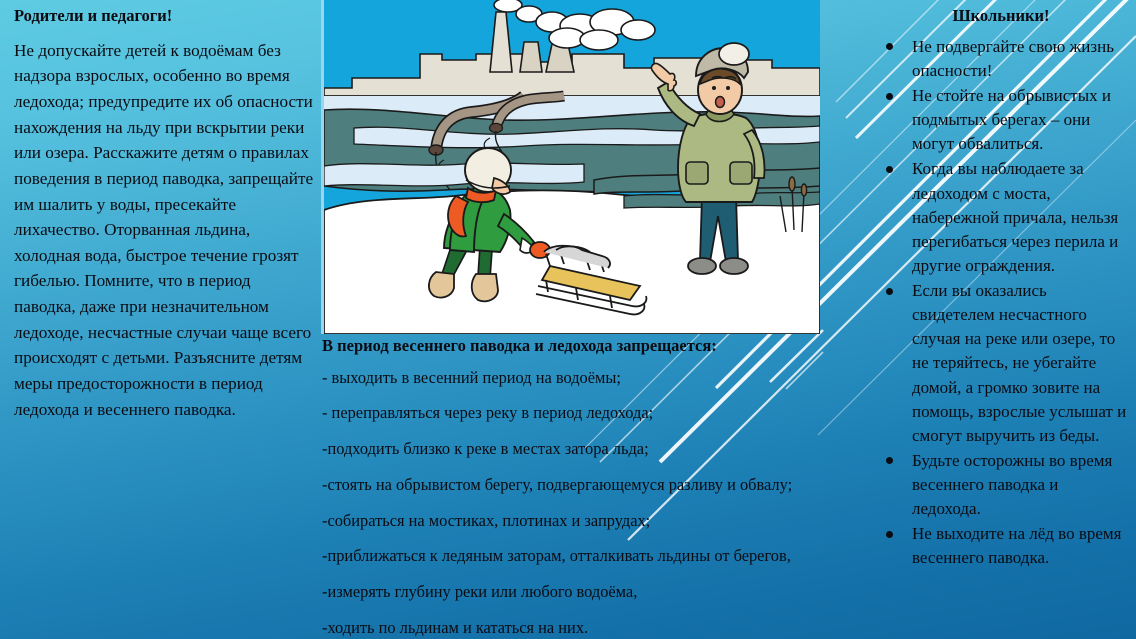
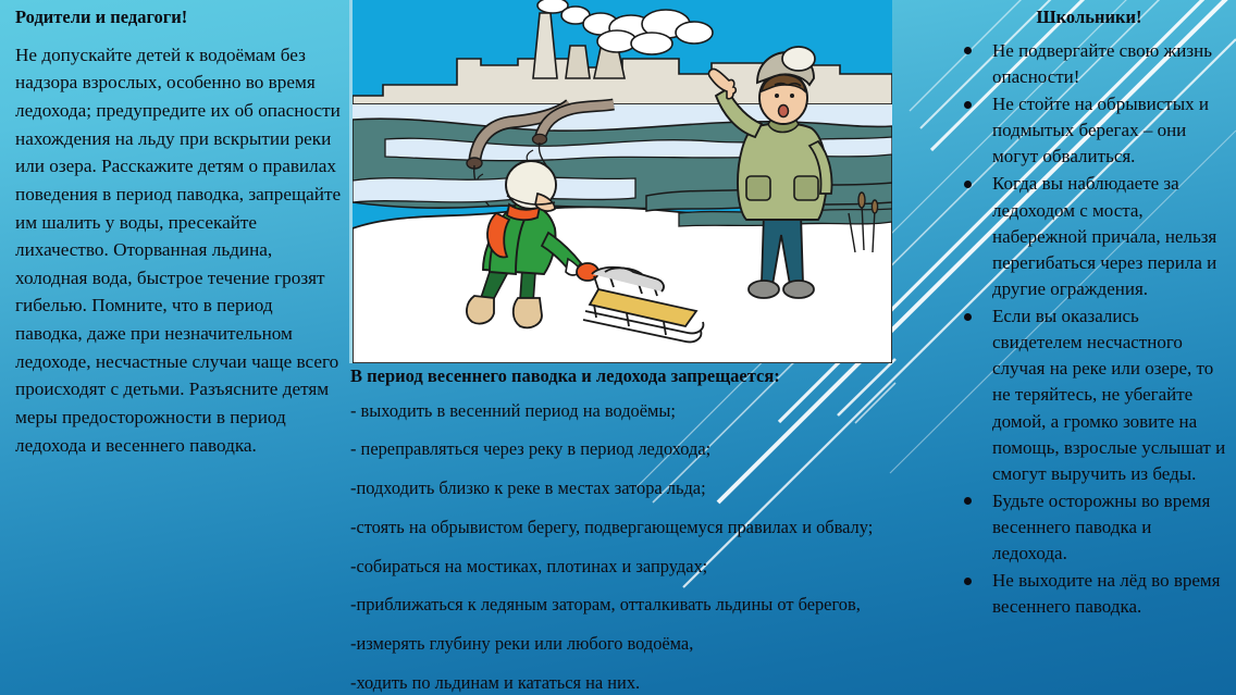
  Родители и педагоги!
  Не допускайте детей к водоёмам без надзора взрослых, особенно во время ледохода; предупредите их об опасности нахождения на льду при вскрытии реки или озера. Расскажите детям о правилах поведения в период паводка, запрещайте им шалить у воды, пресекайте лихачество. Оторванная льдина, холодная вода, быстрое течение грозят гибелью. Помните, что в период паводка, даже при незначительном ледоходе, несчастные случаи чаще всего происходят с детьми. Разъясните детям меры предосторожности в период ледохода и весеннего паводка.
  В период весеннего паводка и ледохода запрещается:
  - выходить в весенний период на водоёмы;
  - переправляться через реку в период ледохода;
  -подходить близко к реке в местах затора льда;
- -стоять на обрывистом берегу, подвергающемуся разливу и обвалу;
+ -стоять на обрывистом берегу, подвергающемуся правилах и обвалу;
  -собираться на мостиках, плотинах и запрудах;
  -приближаться к ледяным заторам, отталкивать льдины от берегов,
  -измерять глубину реки или любого водоёма,
  -ходить по льдинам и кататься на них.
  Школьники!
  Не подвергайте свою жизнь опасности!
  Не стойте на обрывистых и подмытых берегах – они могут обвалиться.
  Когда вы наблюдаете за ледоходом с моста, набережной причала, нельзя перегибаться через перила и другие ограждения.
  Если вы оказались свидетелем несчастного случая на реке или озере, то не теряйтесь, не убегайте домой, а громко зовите на помощь, взрослые услышат и смогут выручить из беды.
  Будьте осторожны во время весеннего паводка и ледохода.
  Не выходите на лёд во время весеннего паводка.
